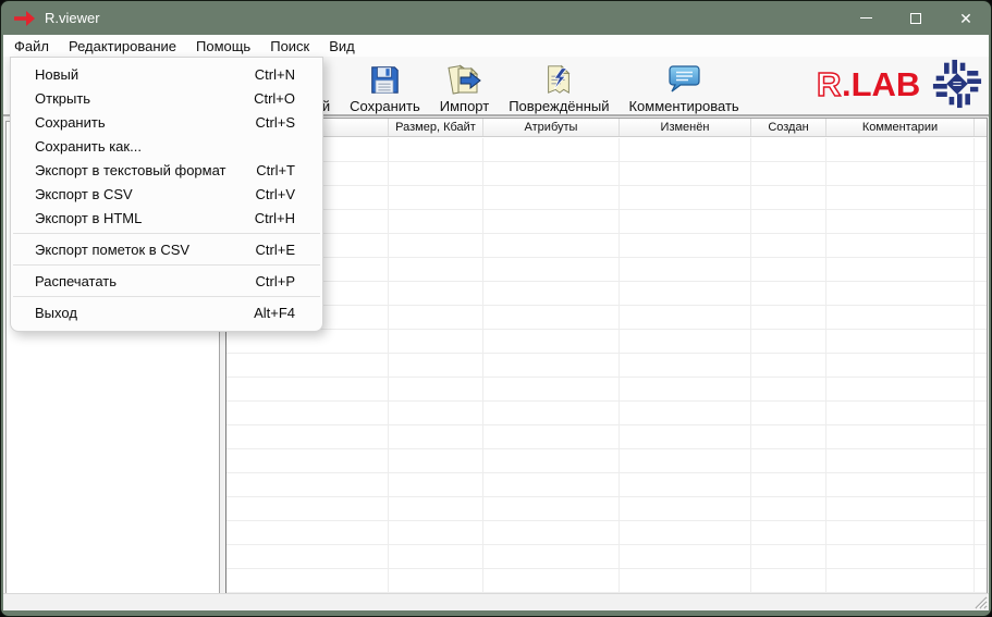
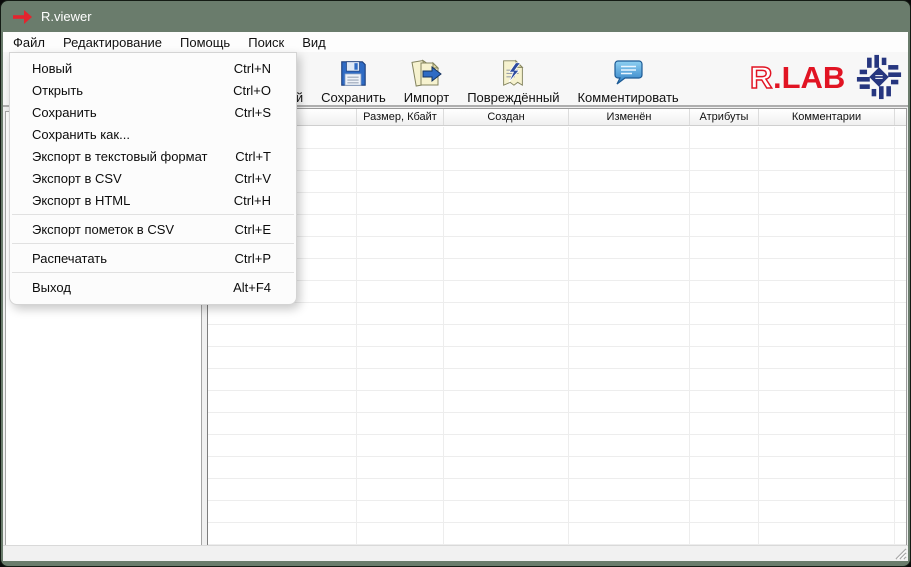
  R.viewer
- ✕
  Файл
  Редактирование
  Помощь
  Поиск
  Вид
  Сохранить
  Импорт
  Повреждённый
  Комментировать
  R
  .LAB
  Размер, Кбайт
- Атрибуты
+ Создан
  Изменён
- Создан
+ Атрибуты
  Комментарии
  Новый
  Ctrl+N
  Открыть
  Ctrl+O
  Сохранить
  Ctrl+S
  Сохранить как...
  Экспорт в текстовый формат
  Ctrl+T
  Экспорт в CSV
  Ctrl+V
  Экспорт в HTML
  Ctrl+H
  Экспорт пометок в CSV
  Ctrl+E
  Распечатать
  Ctrl+P
  Выход
  Alt+F4
